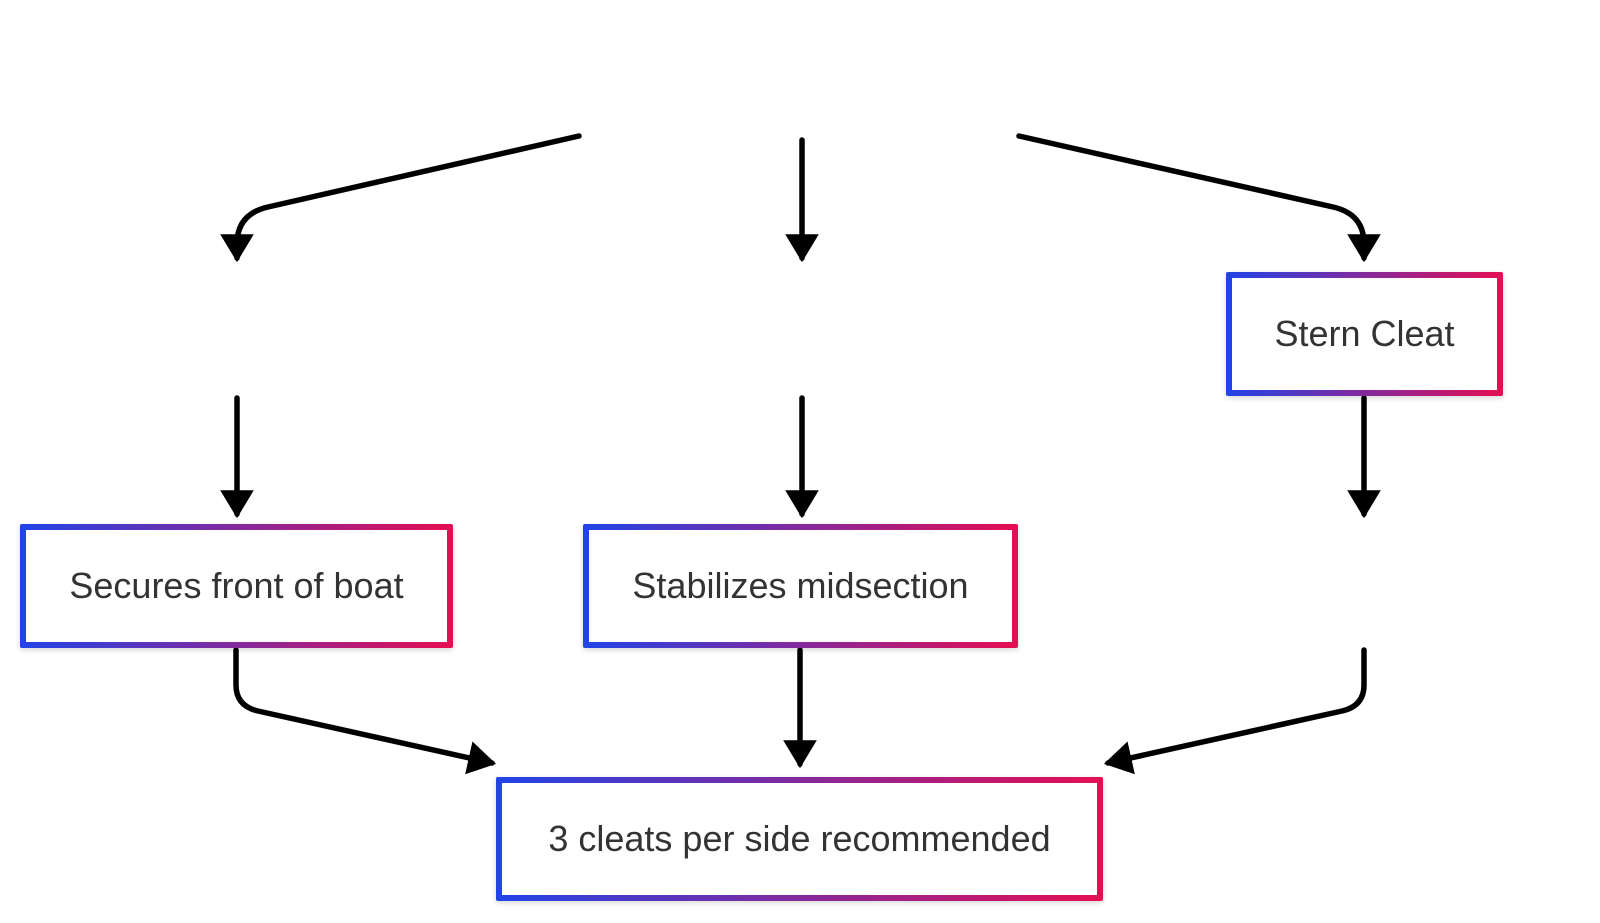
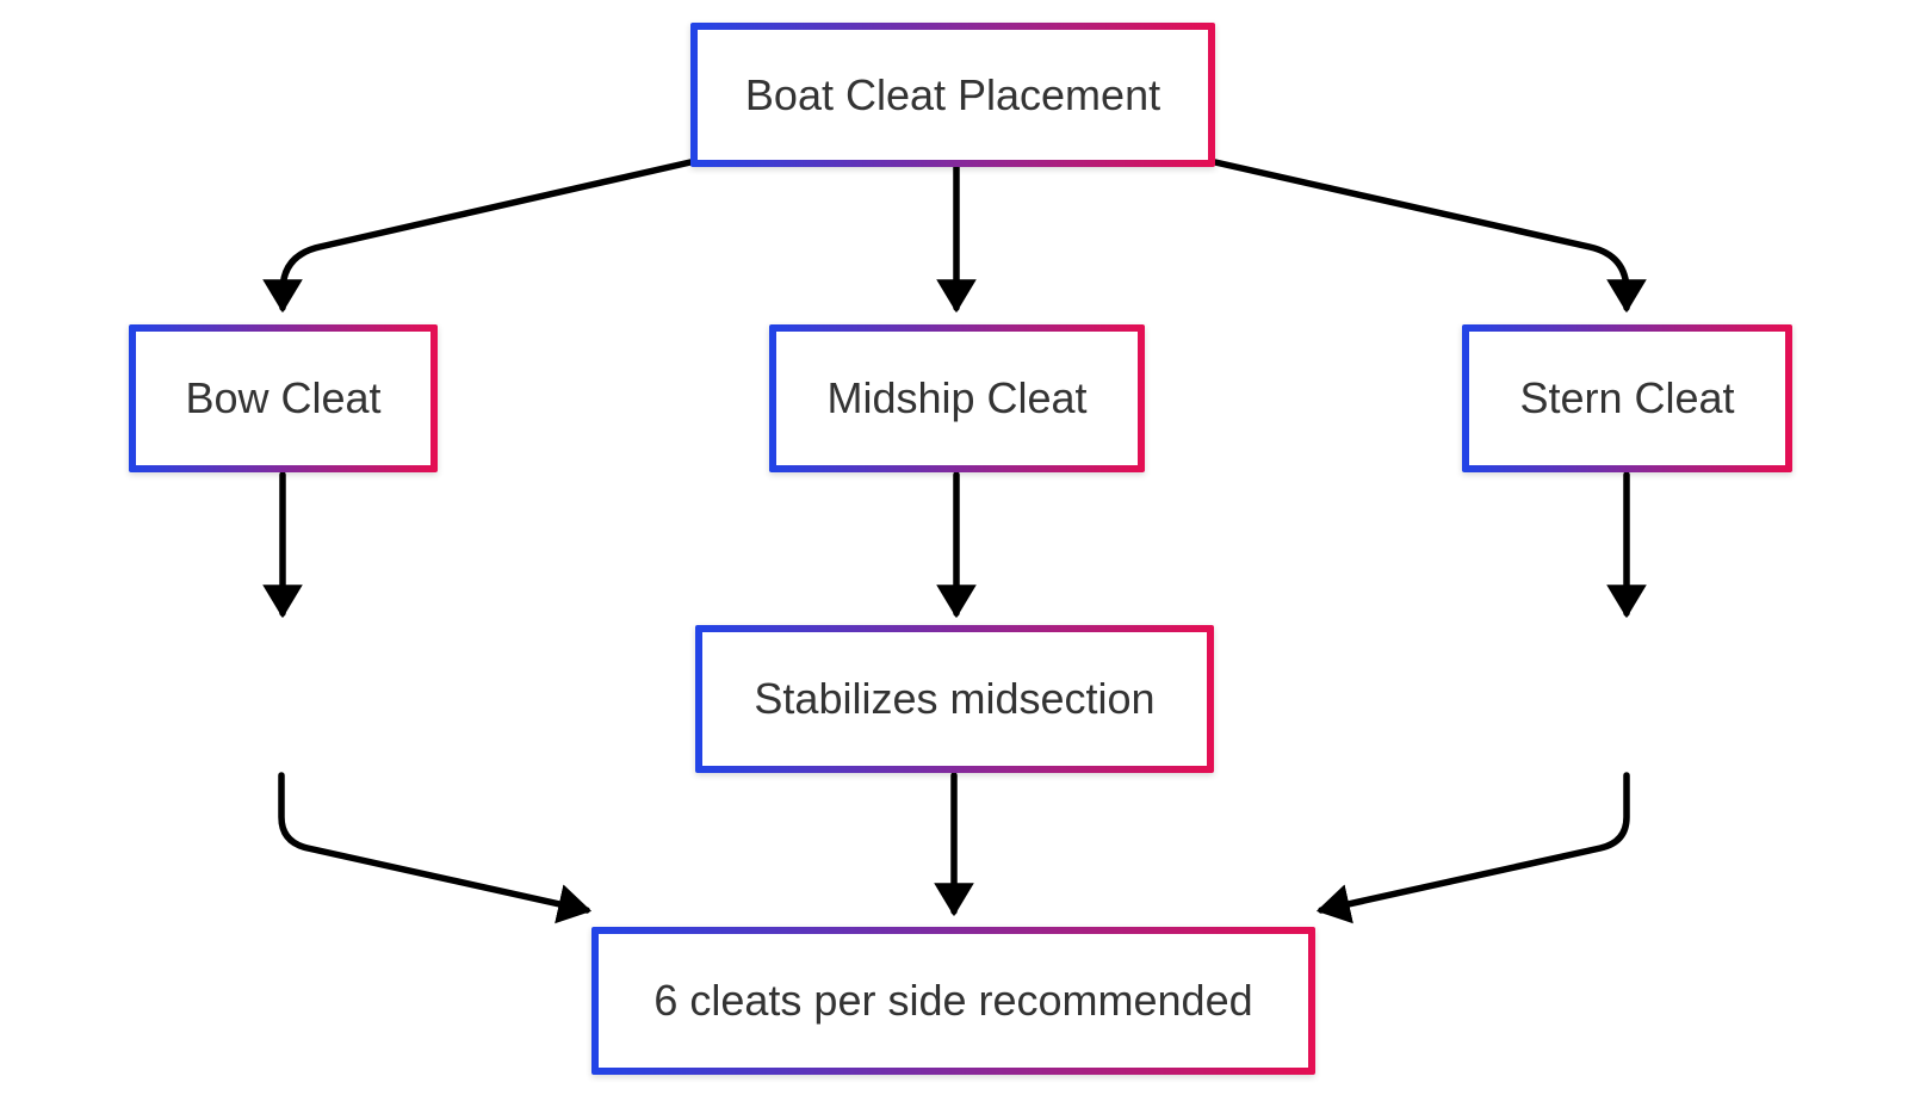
+ Boat Cleat Placement
+ Bow Cleat
+ Midship Cleat
  Stern Cleat
- Secures front of boat
  Stabilizes midsection
- 3 cleats per side recommended
+ 6 cleats per side recommended
